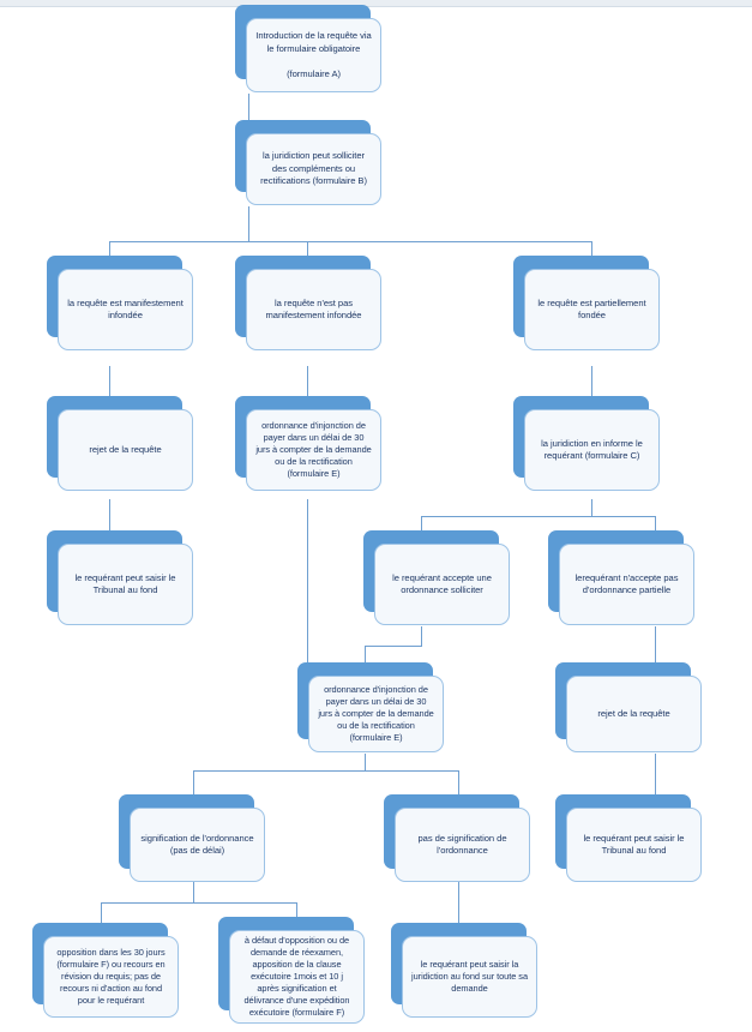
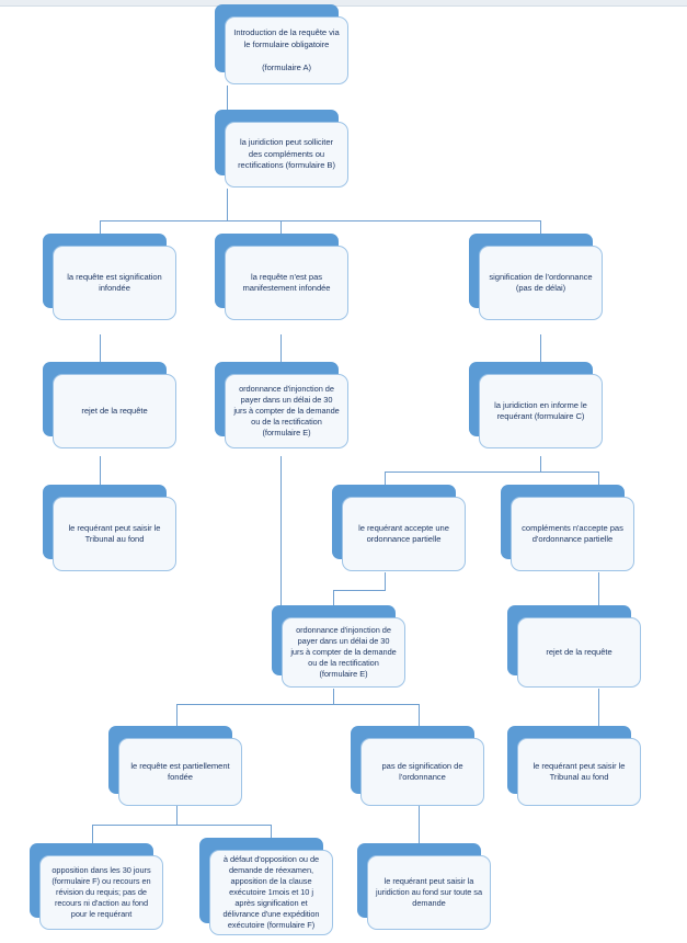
  Introduction de la requête via le formulaire obligatoire
  (formulaire A)
  la juridiction peut solliciter des compléments ou rectifications (formulaire B)
- la requête est manifestement infondée
+ la requête est signification infondée
  la requête n'est pas manifestement infondée
- le requête est partiellement fondée
+ signification de l'ordonnance (pas de délai)
  rejet de la requête
  ordonnance d'injonction de payer dans un délai de 30 jurs à compter de la demande ou de la rectification (formulaire E)
  la juridiction en informe le requérant (formulaire C)
  le requérant peut saisir le Tribunal au fond
- le requérant accepte une ordonnance solliciter
+ le requérant accepte une ordonnance partielle
- lerequérant n'accepte pas d'ordonnance partielle
+ compléments n'accepte pas d'ordonnance partielle
  ordonnance d'injonction de payer dans un délai de 30 jurs à compter de la demande ou de la rectification (formulaire E)
  rejet de la requête
- signification de l'ordonnance (pas de délai)
+ le requête est partiellement fondée
  pas de signification de l'ordonnance
  le requérant peut saisir le Tribunal au fond
  opposition dans les 30 jours (formulaire F) ou recours en révision du requis; pas de recours ni d'action au fond pour le requérant
  à défaut d'opposition ou de demande de réexamen, apposition de la clause exécutoire 1mois et 10 j après signification et délivrance d'une expédition exécutoire (formulaire F)
  le requérant peut saisir la juridiction au fond sur toute sa demande
